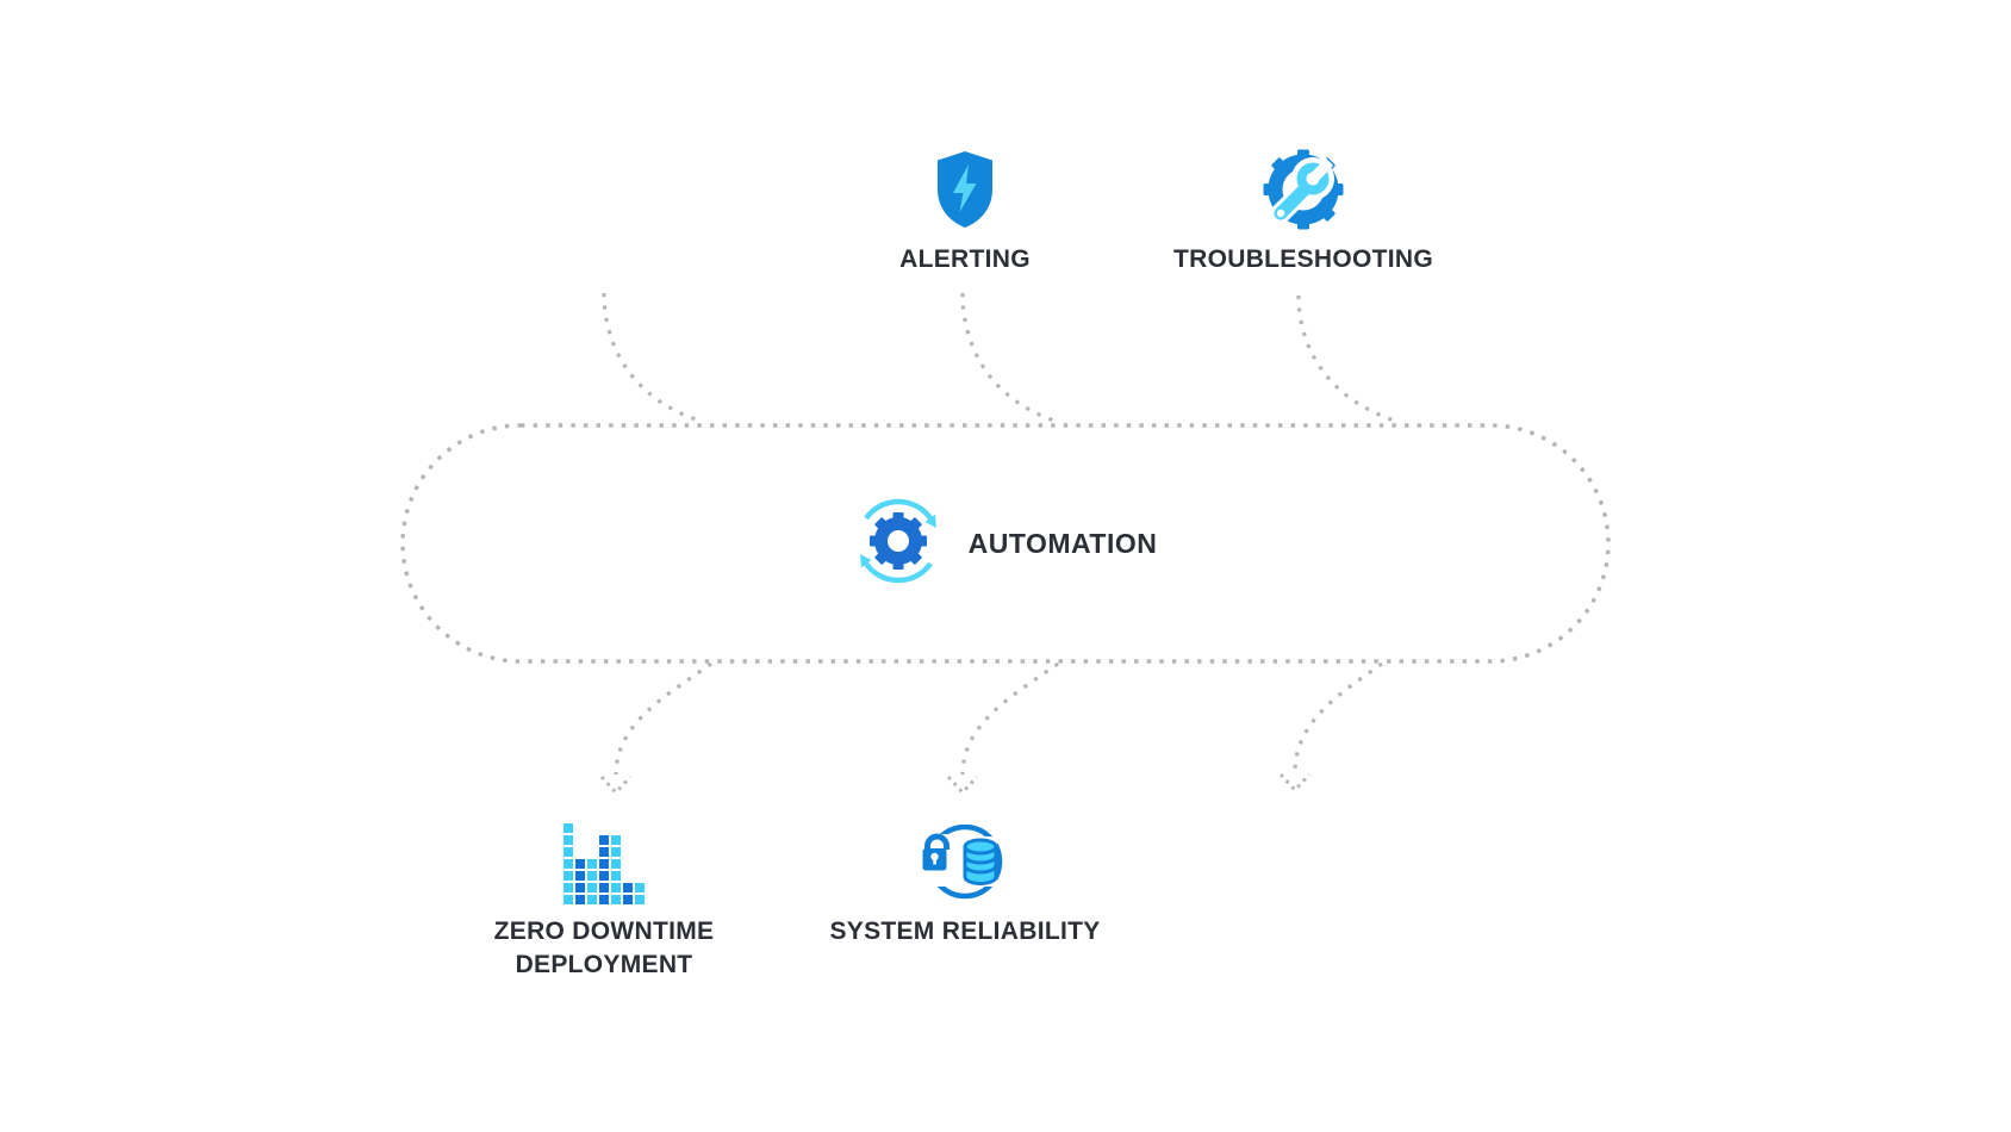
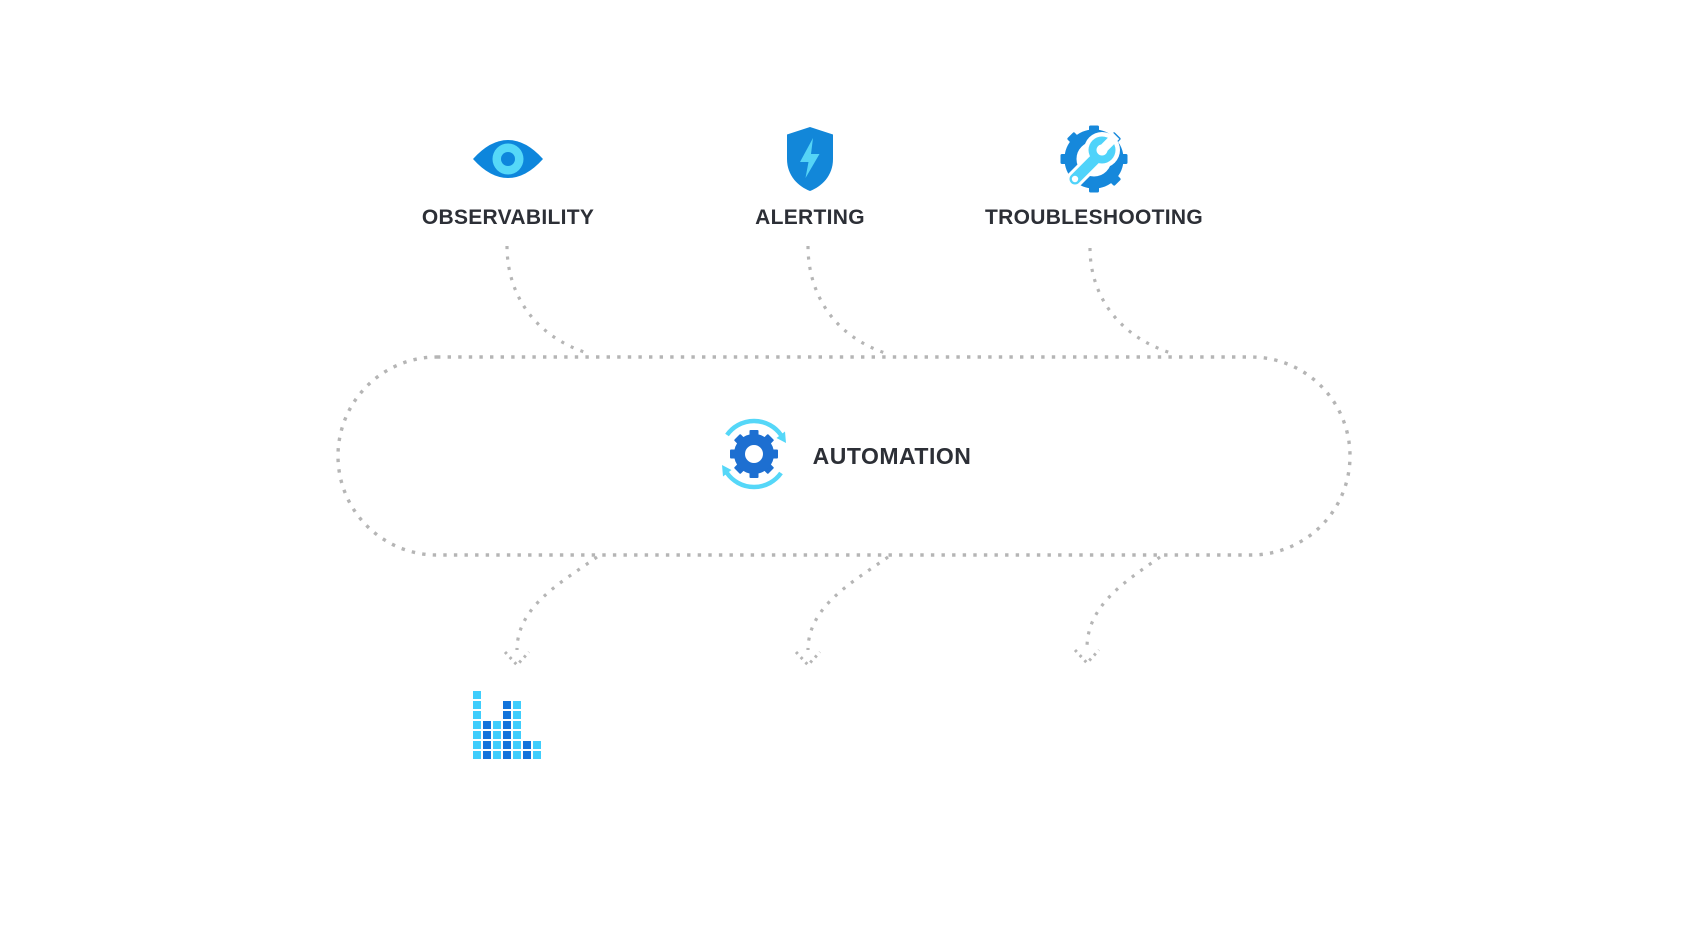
+ OBSERVABILITY
  ALERTING
  TROUBLESHOOTING
  AUTOMATION
- ZERO DOWNTIME
- DEPLOYMENT
- SYSTEM RELIABILITY
